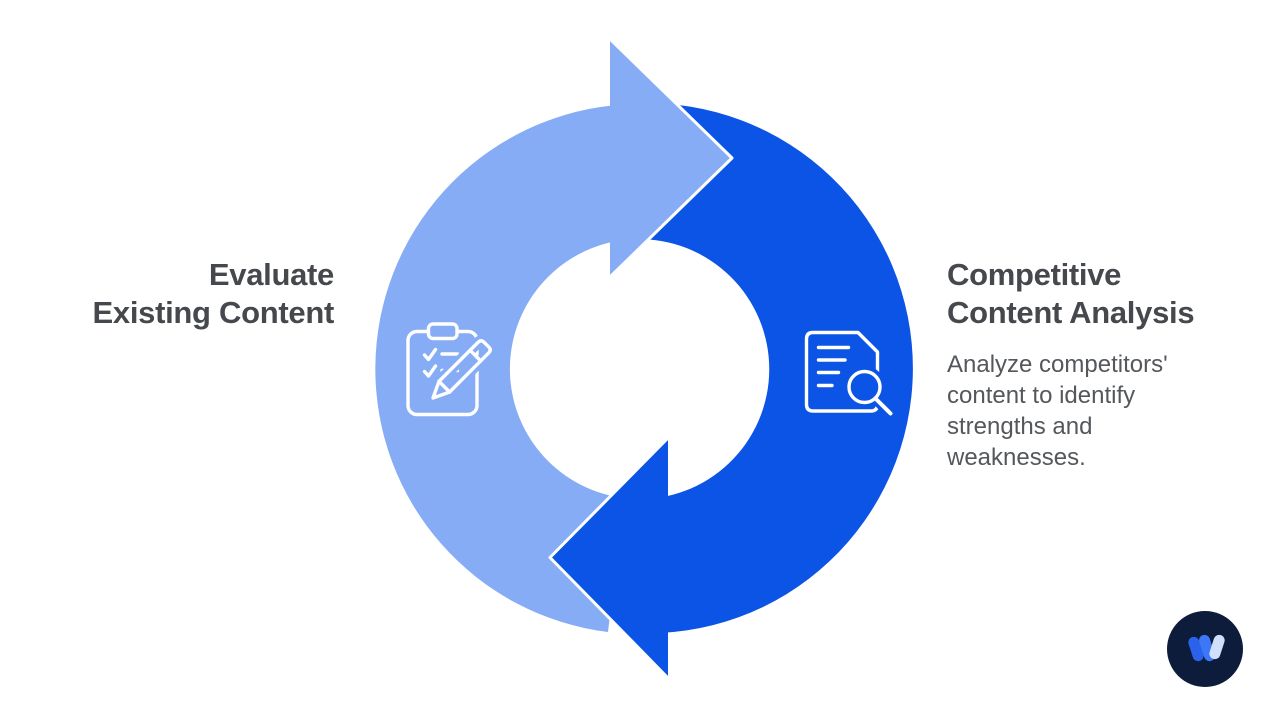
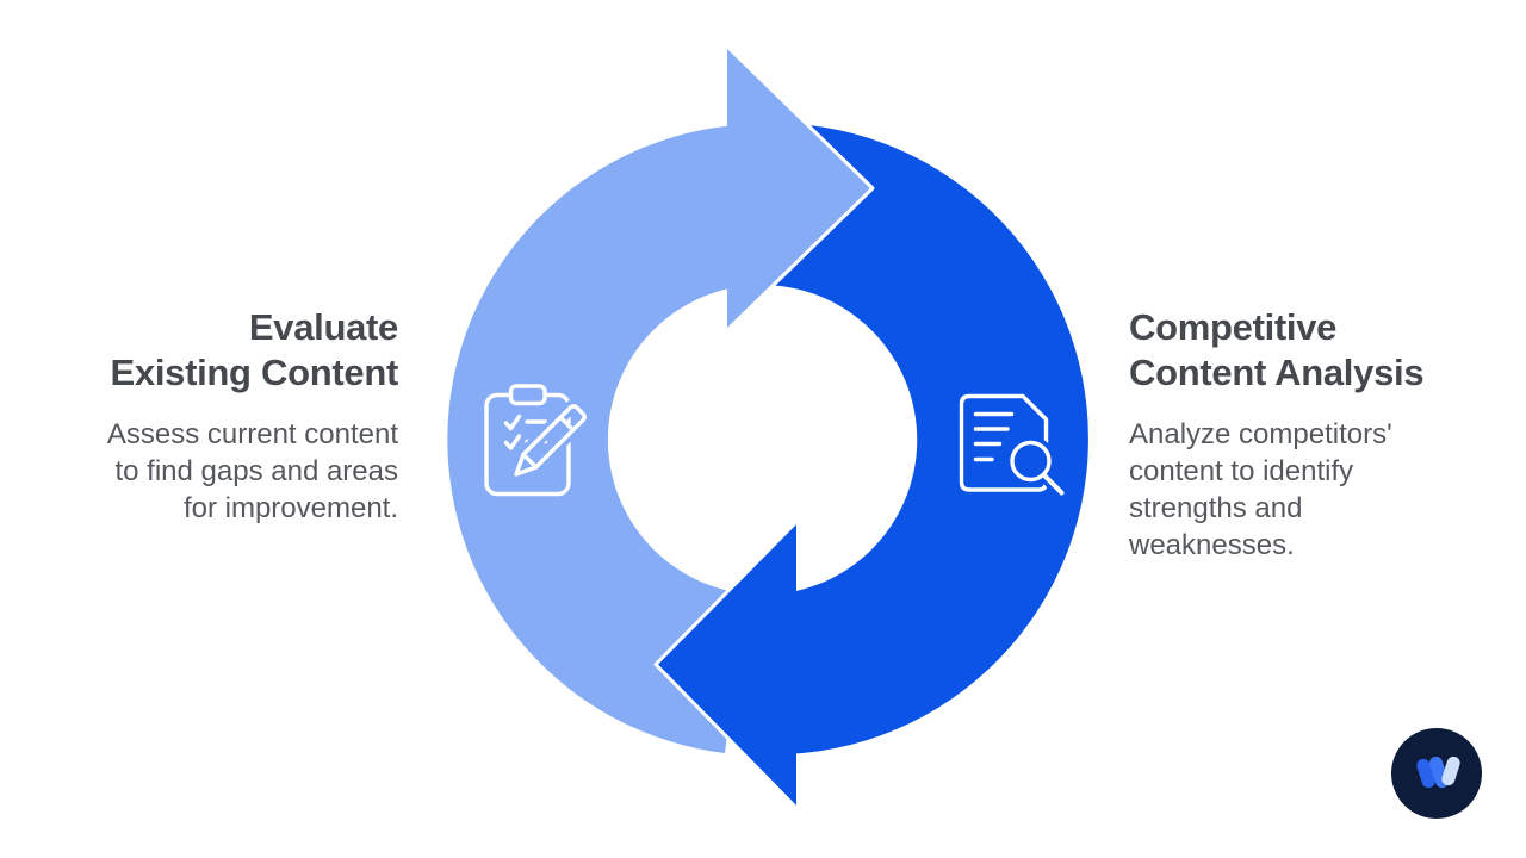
  Evaluate
  Existing Content
+ Assess current content
+ to find gaps and areas
+ for improvement.
  Competitive
  Content Analysis
  Analyze competitors'
  content to identify
  strengths and
  weaknesses.
